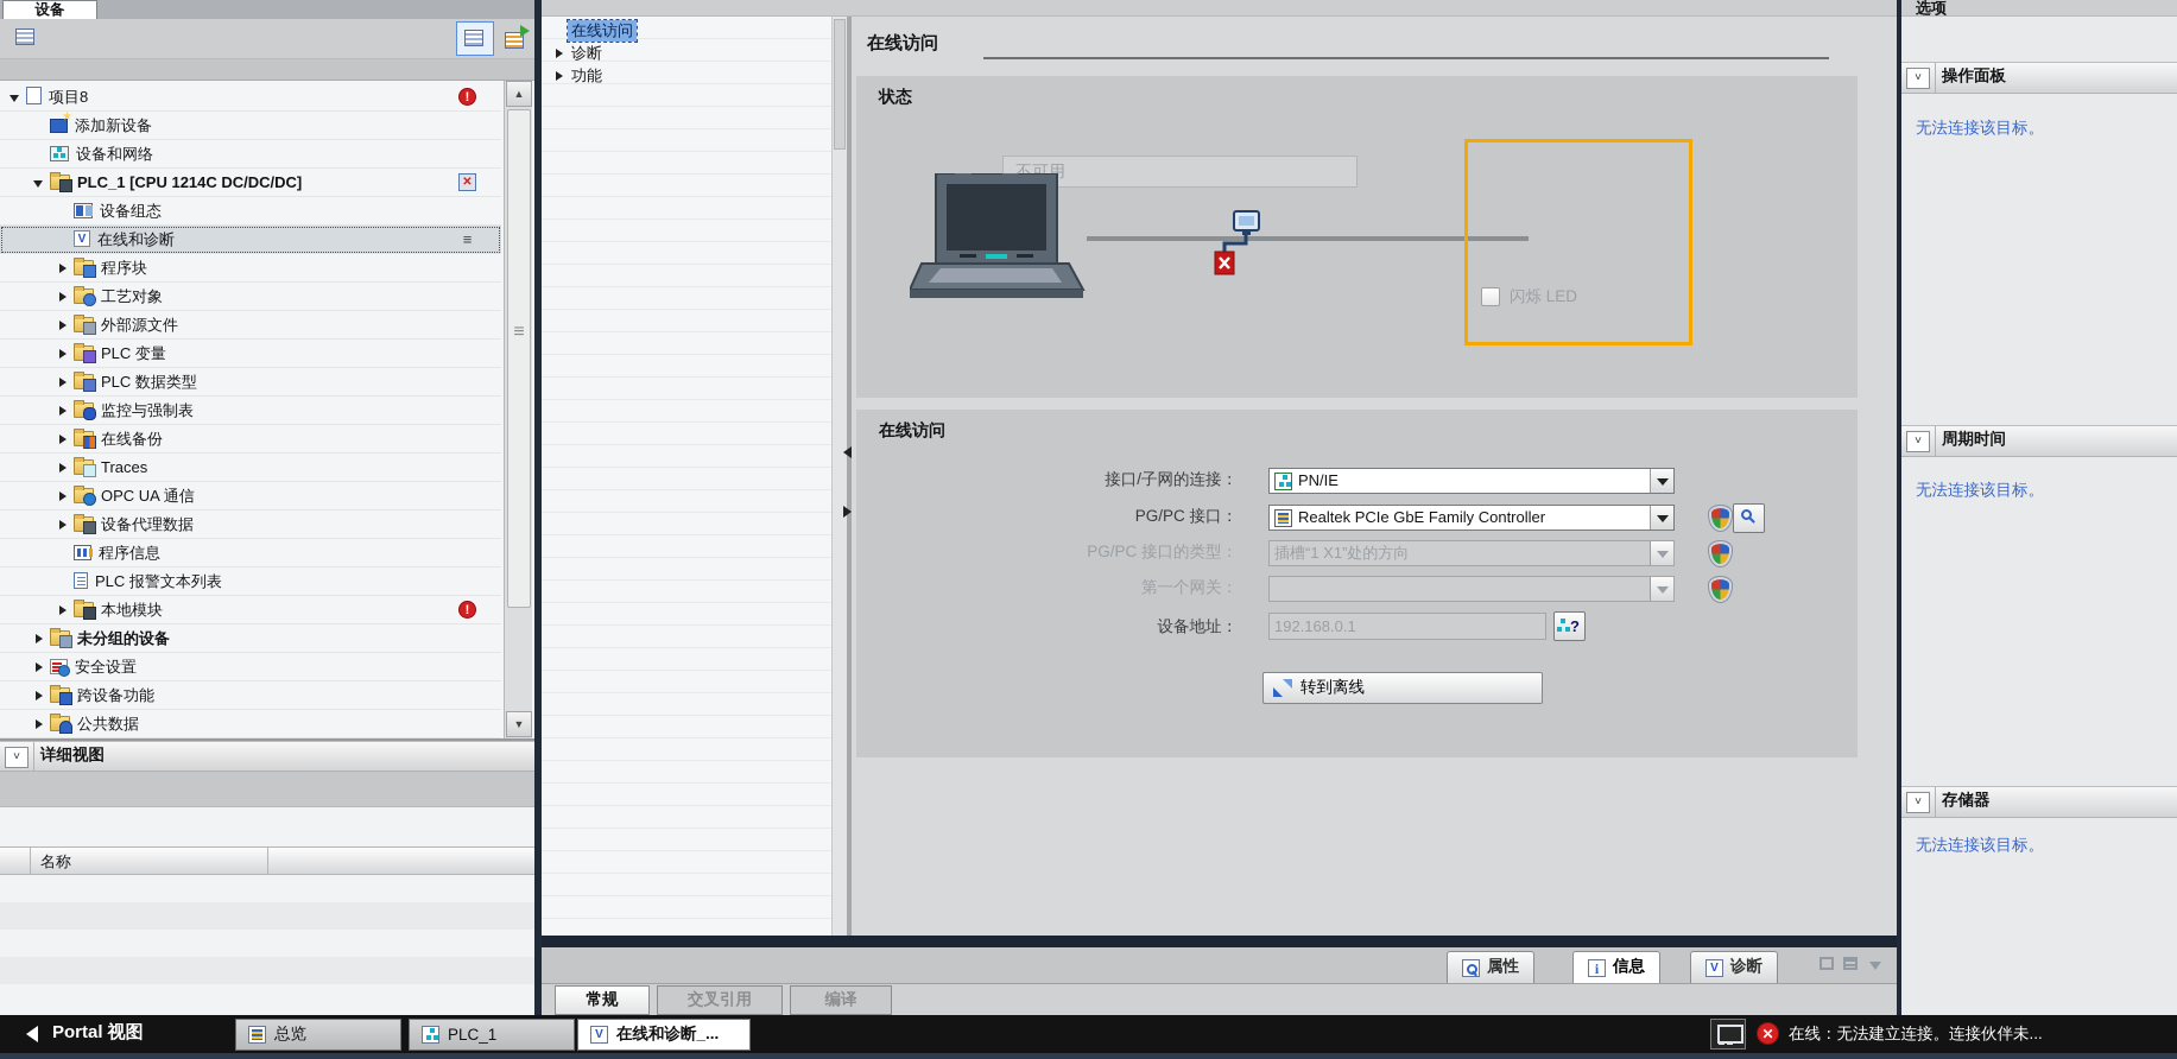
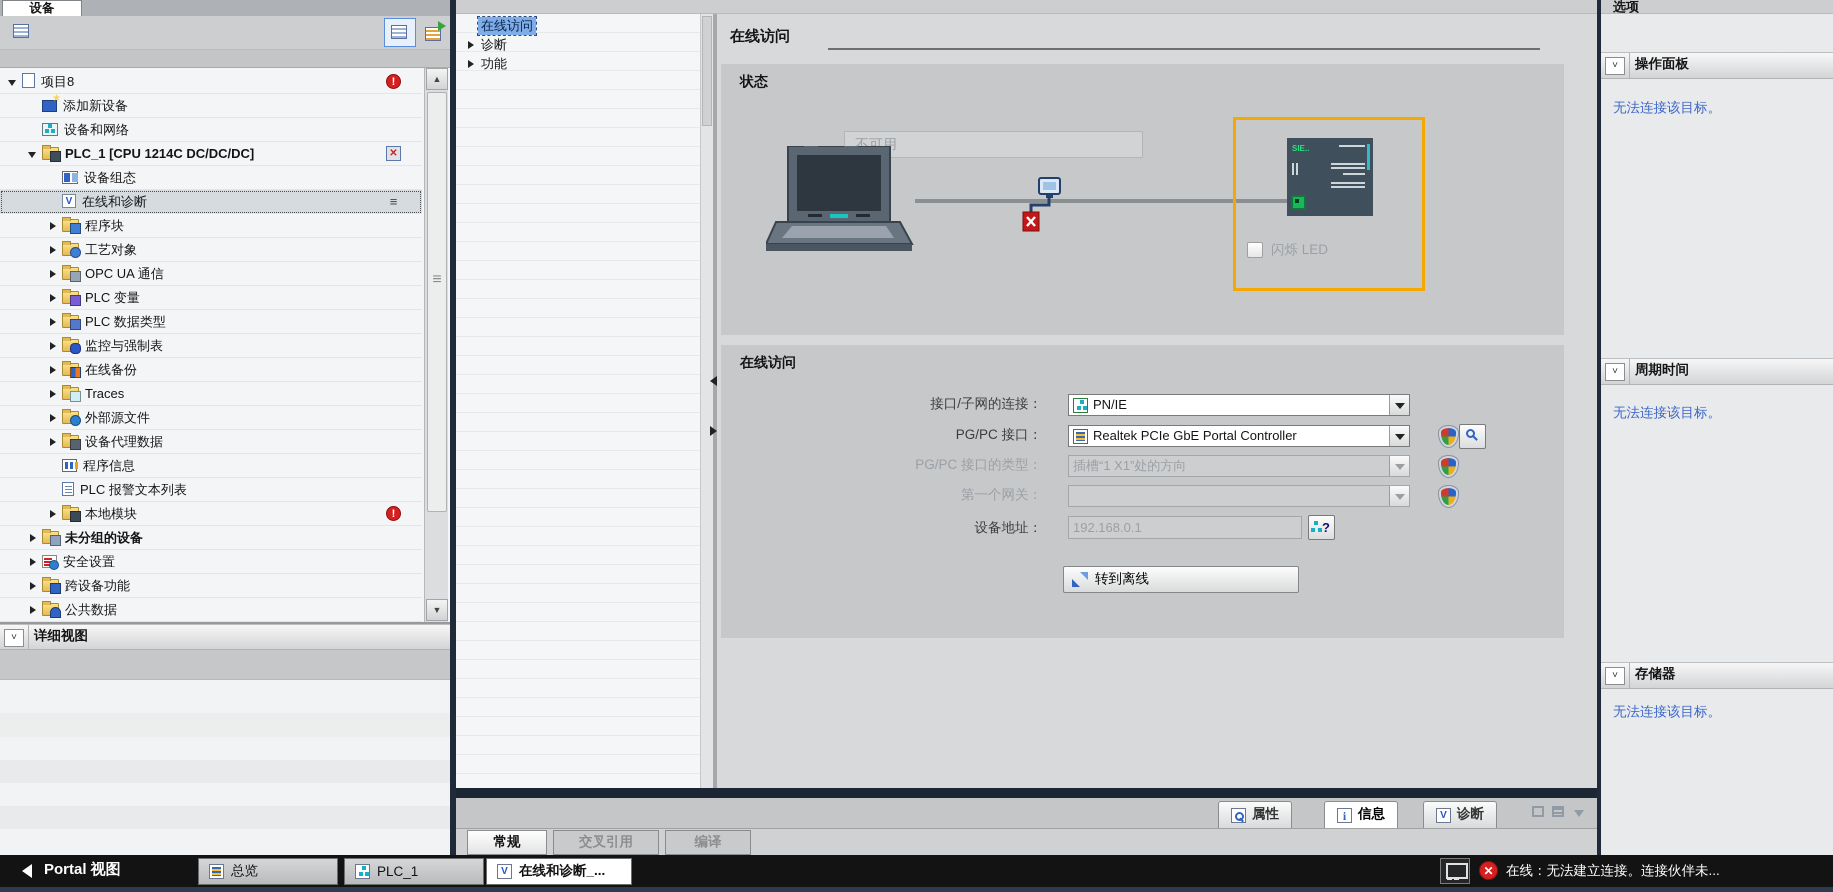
  设备
  项目8
  !
  添加新设备
  设备和网络
  PLC_1 [CPU 1214C DC/DC/DC]
  ✕
  设备组态
  在线和诊断
  ≡
  程序块
  工艺对象
- 外部源文件
+ OPC UA 通信
  PLC 变量
  PLC 数据类型
  监控与强制表
  在线备份
  Traces
- OPC UA 通信
+ 外部源文件
  设备代理数据
  程序信息
  PLC 报警文本列表
  本地模块
  !
  未分组的设备
  安全设置
  跨设备功能
  公共数据
  ▲
  ▼
  ˅
  详细视图
- 名称
  在线访问
  诊断
  功能
  在线访问
  状态
  不可用
+ SIE..
  闪烁 LED
  在线访问
  设备地址：
  192.168.0.1
  转到离线
  接口/子网的连接：
  PN/IE
  PG/PC 接口：
- Realtek PCIe GbE Family Controller
+ Realtek PCIe GbE Portal Controller
  PG/PC 接口的类型：
  插槽“1 X1”处的方向
  第一个网关：
  属性
  信息
  诊断
  常规
  交叉引用
  编译
  选项
  ˅
  操作面板
  无法连接该目标。
  ˅
  周期时间
  无法连接该目标。
  ˅
  存储器
  无法连接该目标。
  Portal 视图
  ✕
  在线：无法建立连接。连接伙伴未...
  总览
  PLC_1
  在线和诊断_...
